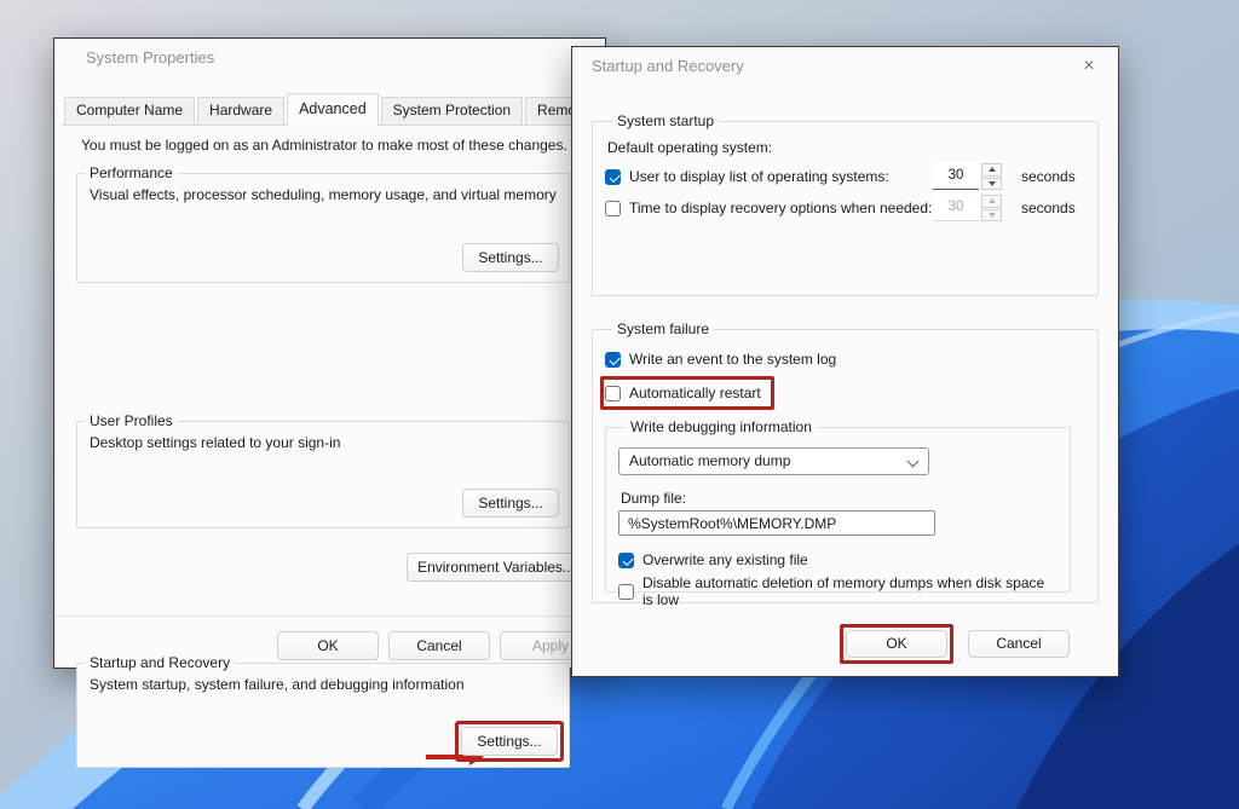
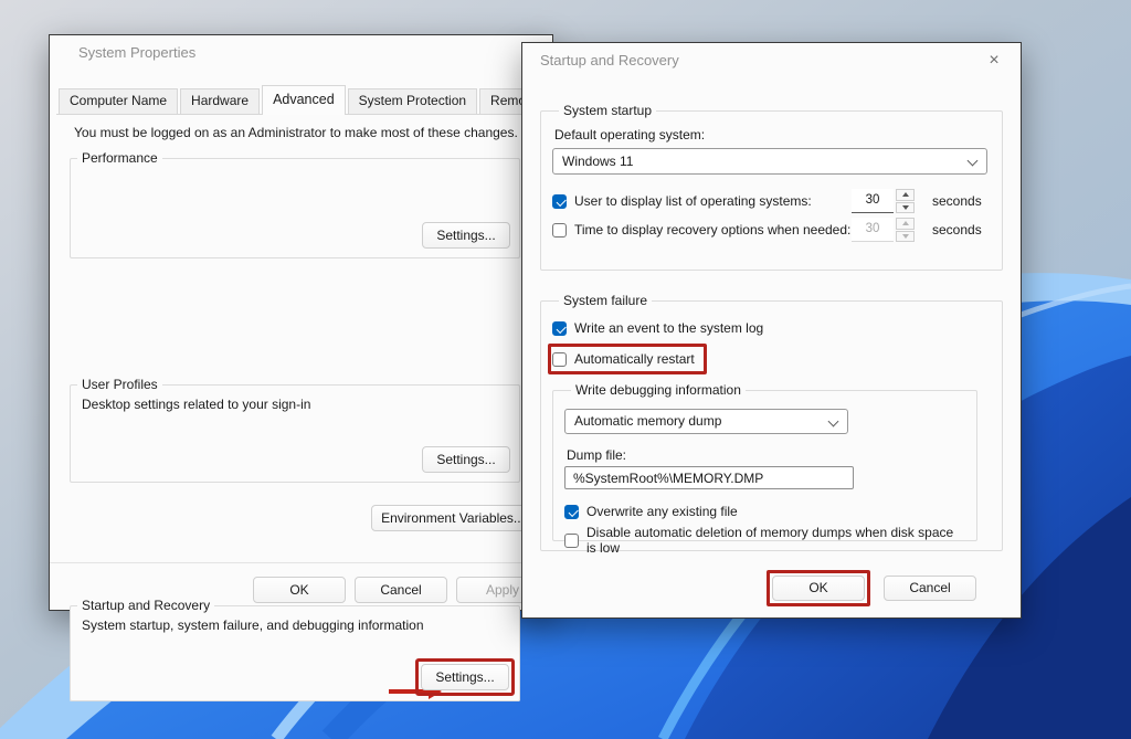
  System Properties
  Computer Name
  Hardware
  Advanced
  System Protection
  You must be logged on as an Administrator to make most of these changes.
  Performance
- Visual effects, processor scheduling, memory usage, and virtual memory
  Settings...
  User Profiles
  Desktop settings related to your sign-in
  Settings...
  Startup and Recovery
  System startup, system failure, and debugging information
  Settings...
  Environment Variables..
  OK
  Cancel
  Apply
  Startup and Recovery
  ×
  System startup
  Default operating system:
+ Windows 11
  User to display list of operating systems:
  30
  seconds
  Time to display recovery options when needed:
  30
  seconds
  System failure
  Write an event to the system log
  Automatically restart
  Write debugging information
  Automatic memory dump
  Dump file:
  %SystemRoot%\MEMORY.DMP
  Overwrite any existing file
  Disable automatic deletion of memory dumps when disk space is low
  OK
  Cancel
